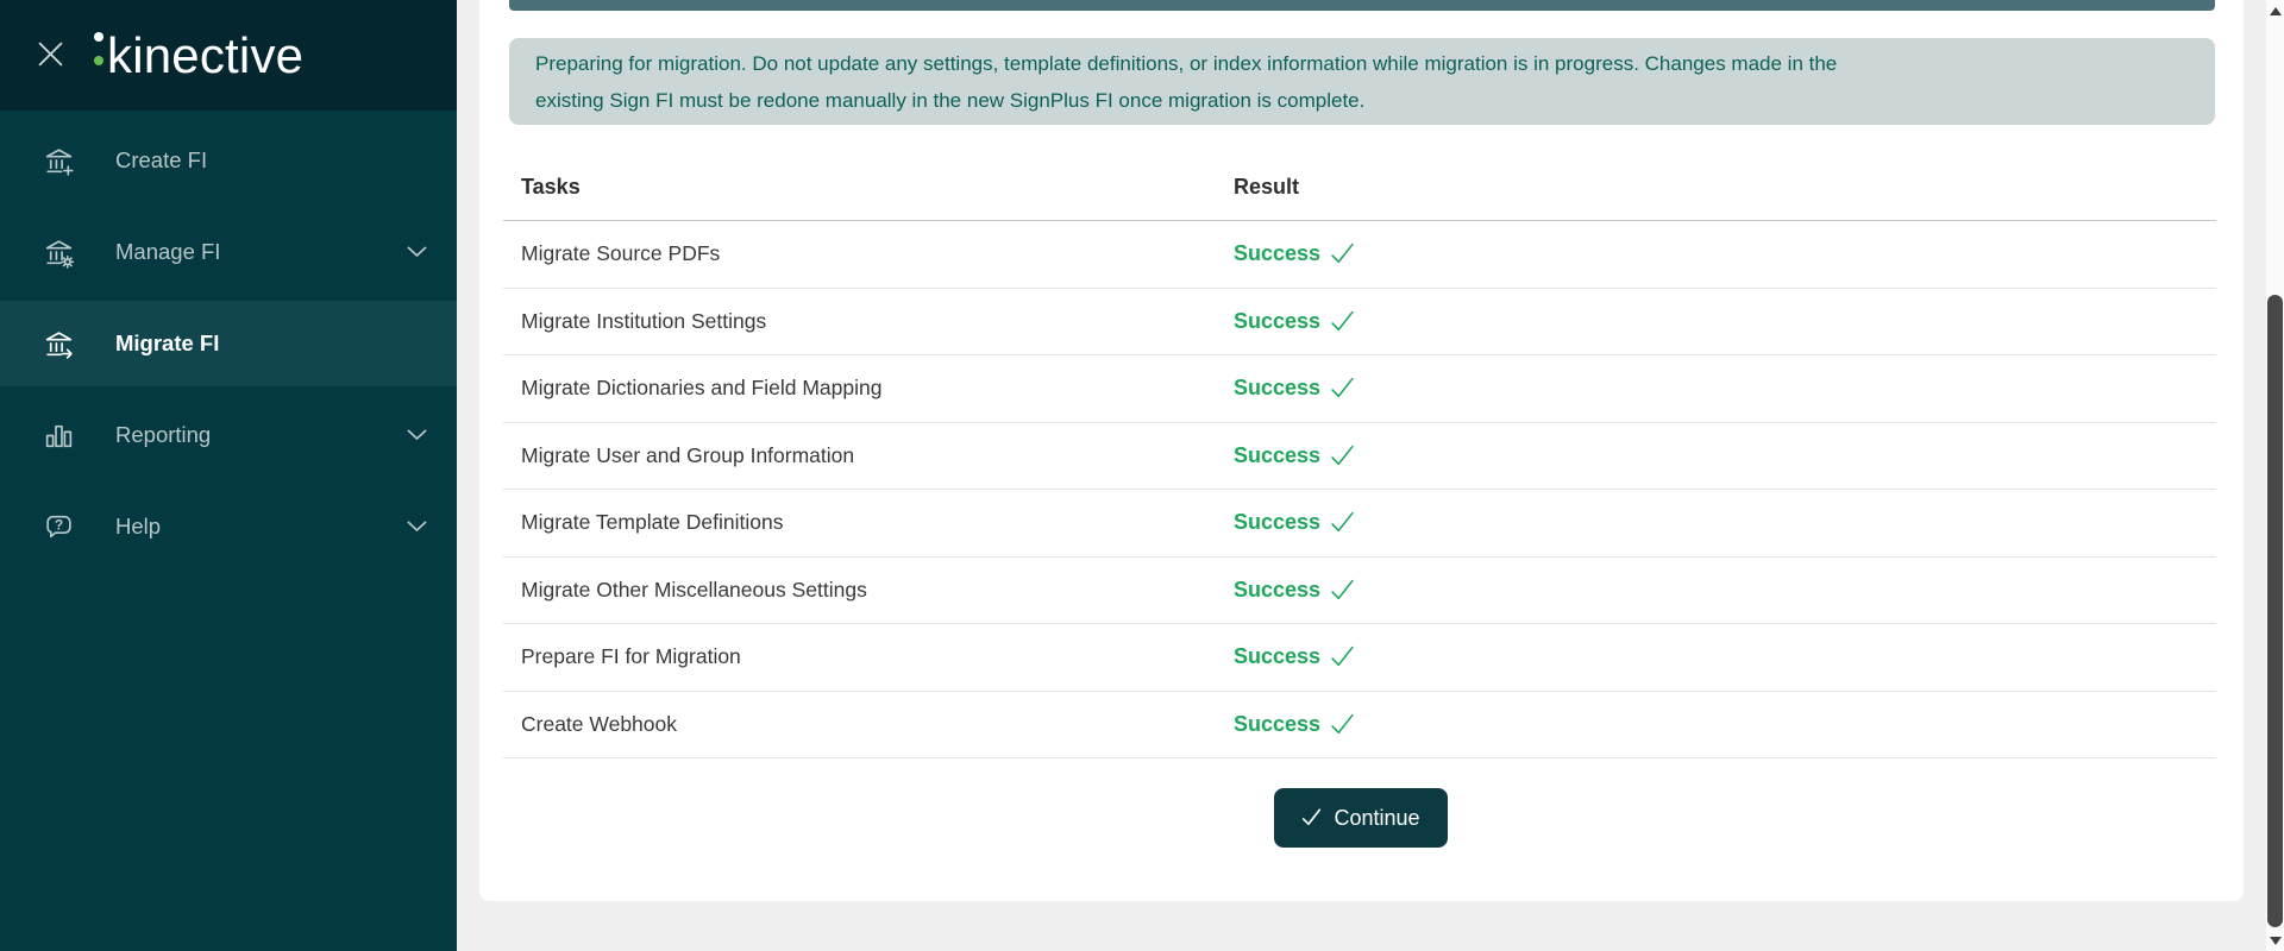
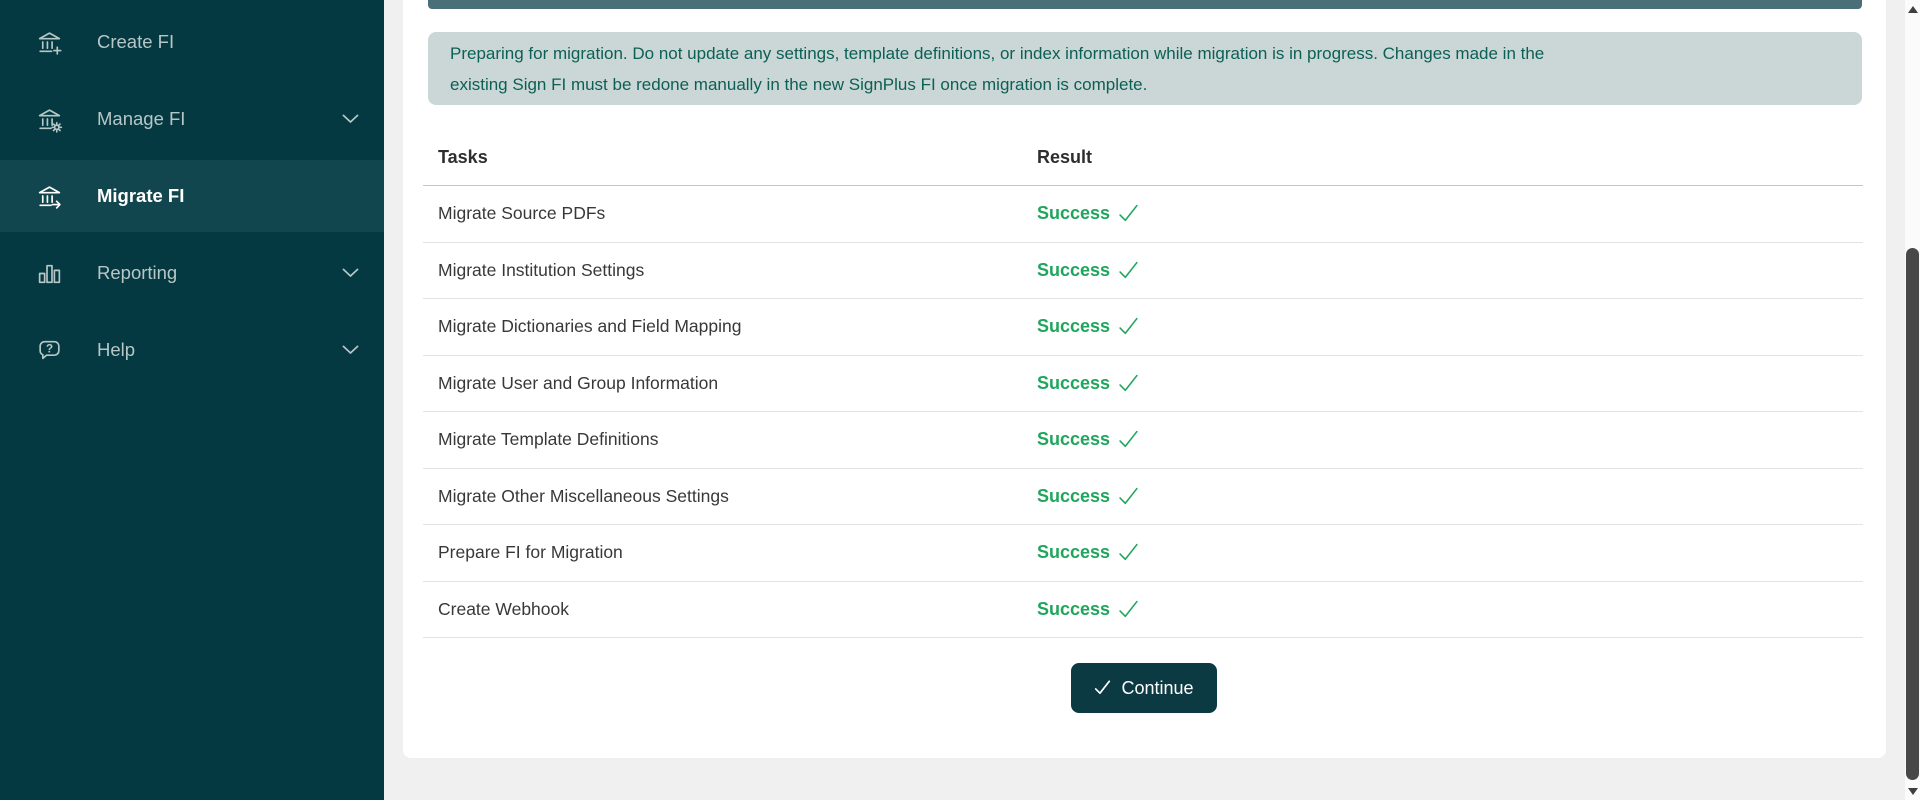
- kinective
  Create FI
  Manage FI
  Migrate FI
  Reporting
  ?
  Help
  Preparing for migration. Do not update any settings, template definitions, or index information while migration is in progress. Changes made in the
  existing Sign FI must be redone manually in the new SignPlus FI once migration is complete.
  Tasks
  Result
  Migrate Source PDFs
  Success
  Migrate Institution Settings
  Success
  Migrate Dictionaries and Field Mapping
  Success
  Migrate User and Group Information
  Success
  Migrate Template Definitions
  Success
  Migrate Other Miscellaneous Settings
  Success
  Prepare FI for Migration
  Success
  Create Webhook
  Success
  Continue
